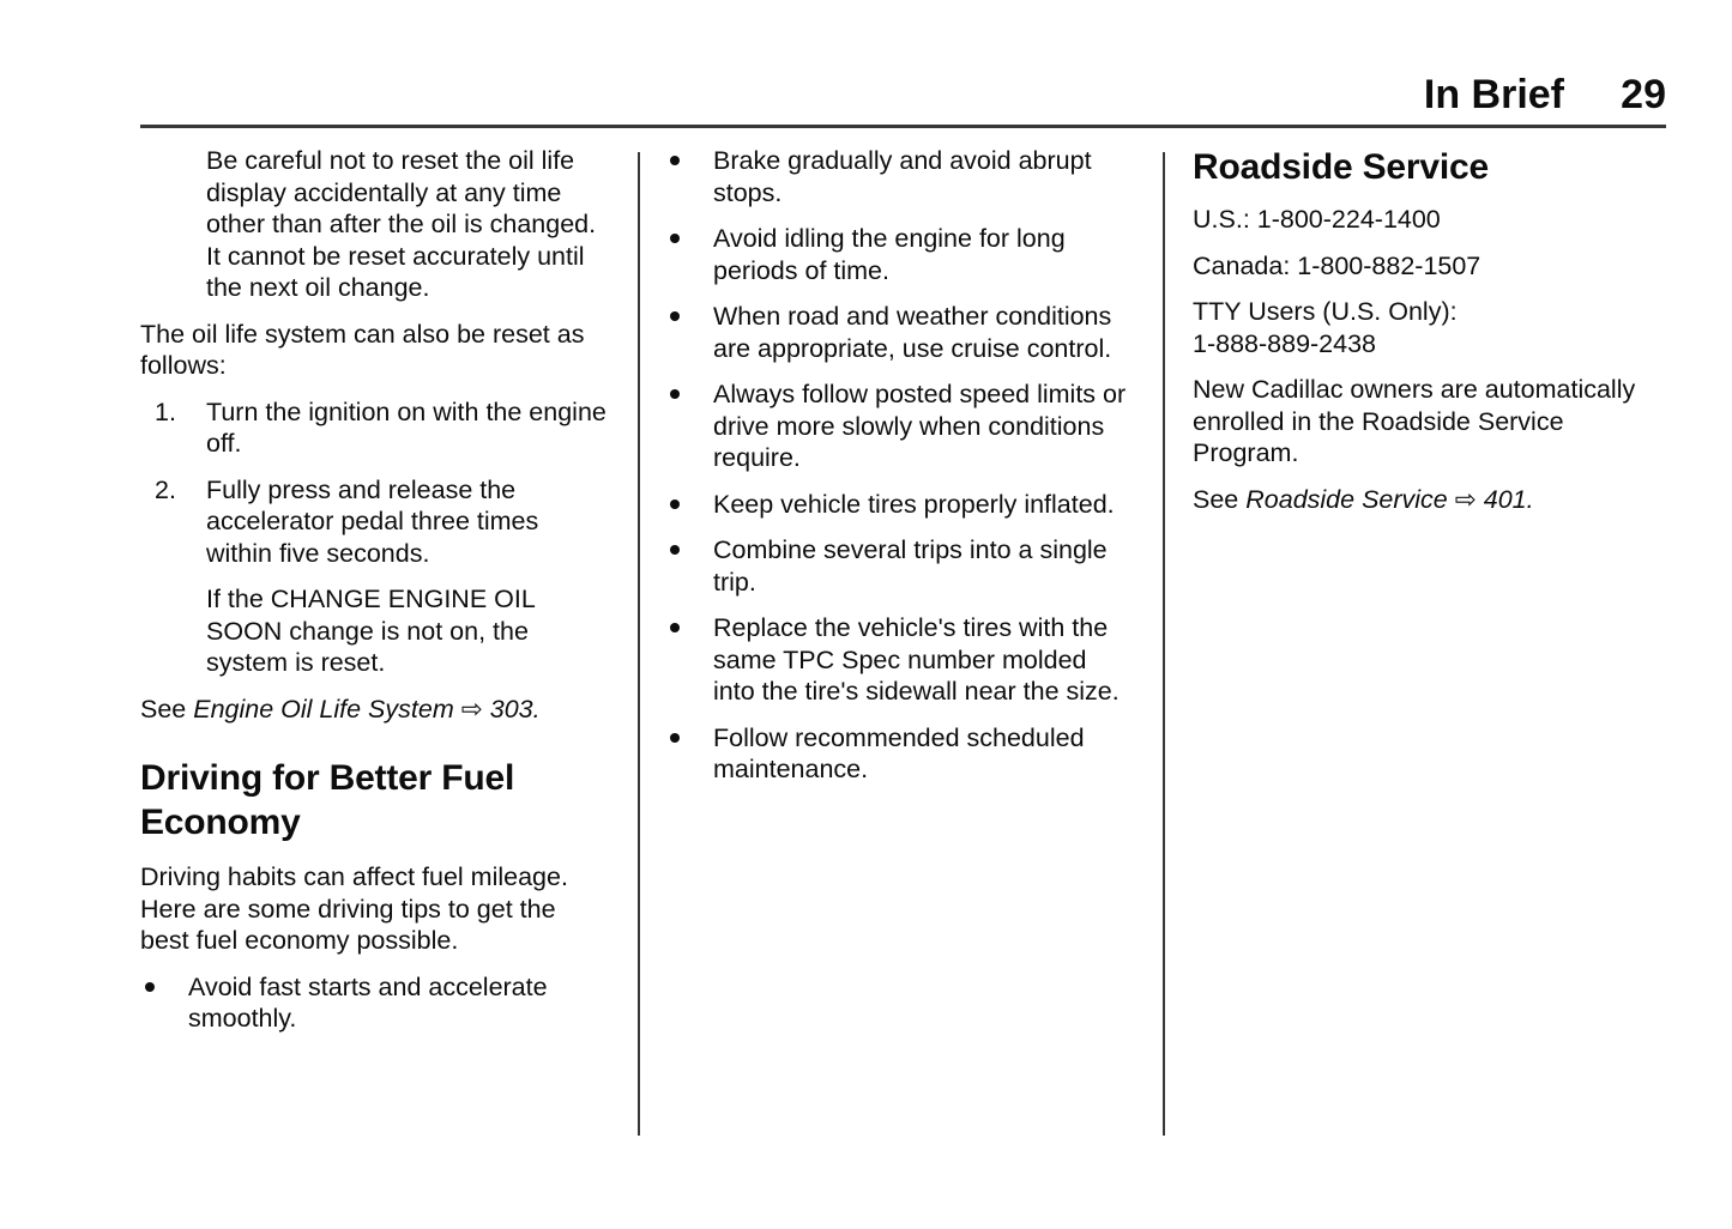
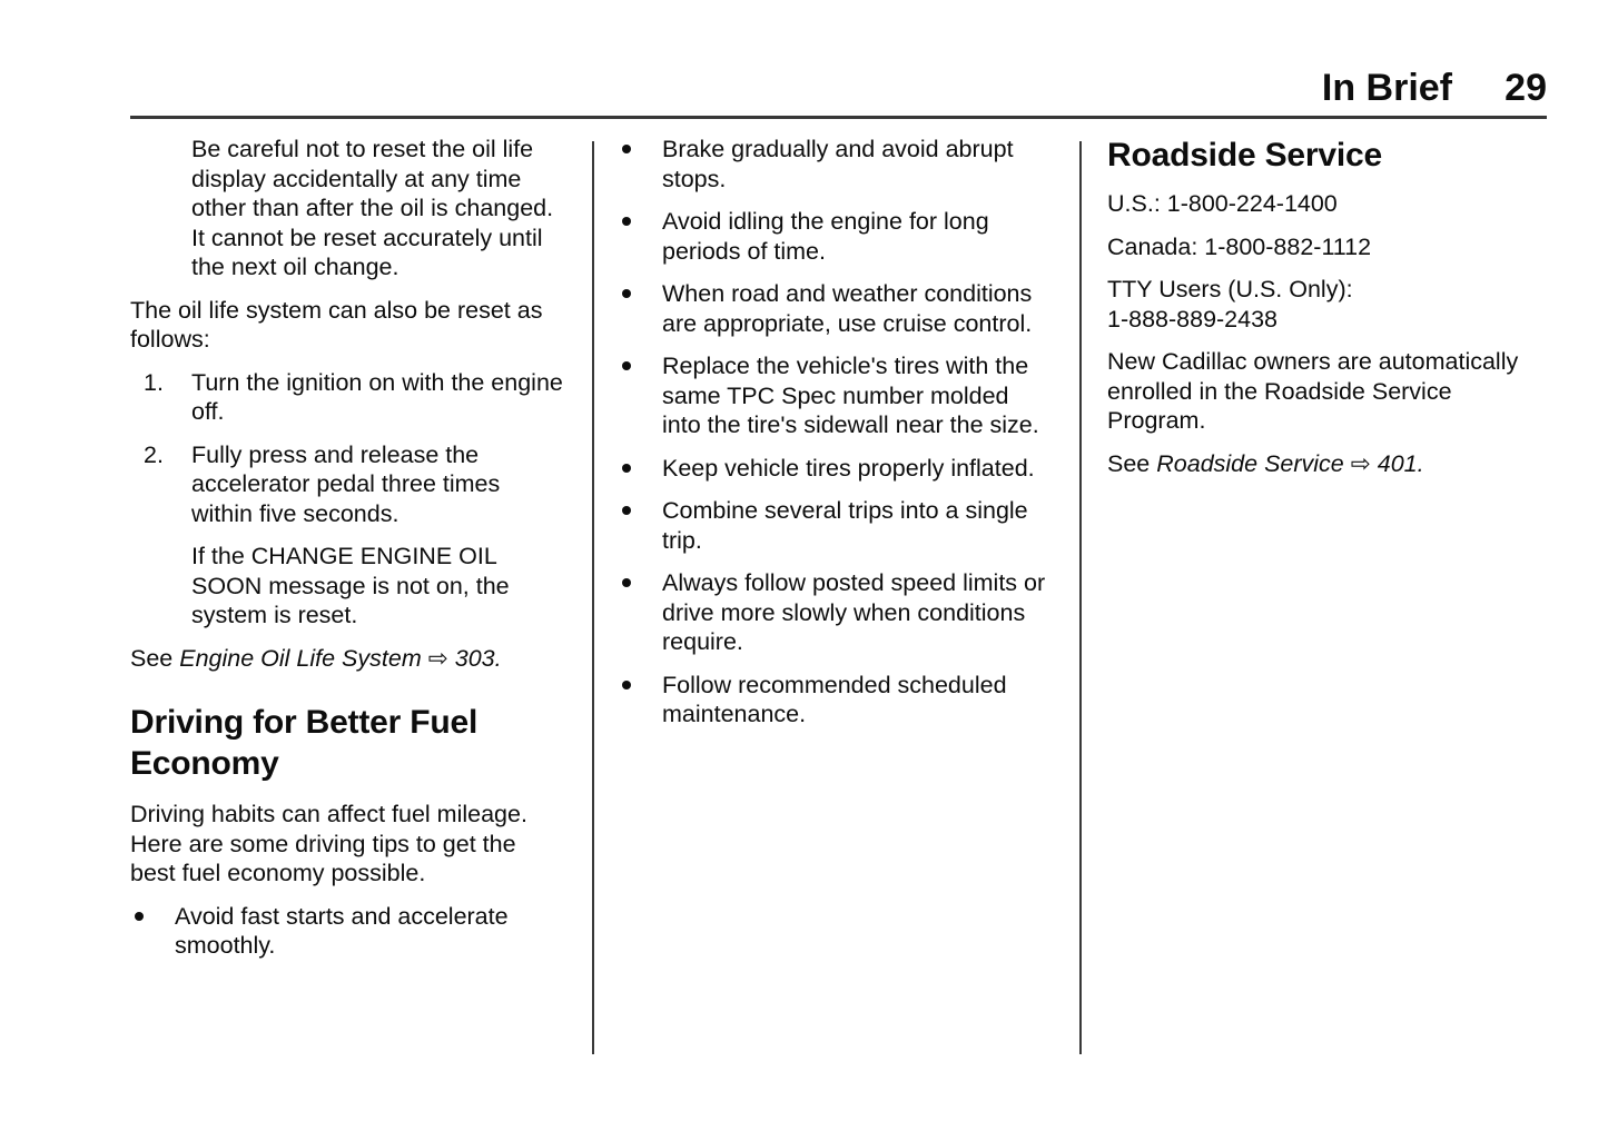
  In Brief
  29
  Be careful not to reset the oil life display accidentally at any time other than after the oil is changed. It cannot be reset accurately until the next oil change.
  The oil life system can also be reset as follows:
  1.
  Turn the ignition on with the engine off.
  2.
  Fully press and release the accelerator pedal three times within five seconds.
- If the CHANGE ENGINE OIL SOON change is not on, the system is reset.
+ If the CHANGE ENGINE OIL SOON message is not on, the system is reset.
  See Engine Oil Life System ⇨ 303.
  Driving for Better Fuel Economy
  Driving habits can affect fuel mileage. Here are some driving tips to get the best fuel economy possible.
  Avoid fast starts and accelerate smoothly.
  Brake gradually and avoid abrupt stops.
  Avoid idling the engine for long periods of time.
  When road and weather conditions are appropriate, use cruise control.
- Always follow posted speed limits or drive more slowly when conditions require.
+ Replace the vehicle's tires with the same TPC Spec number molded into the tire's sidewall near the size.
  Keep vehicle tires properly inflated.
  Combine several trips into a single trip.
- Replace the vehicle's tires with the same TPC Spec number molded into the tire's sidewall near the size.
+ Always follow posted speed limits or drive more slowly when conditions require.
  Follow recommended scheduled maintenance.
  Roadside Service
  U.S.: 1-800-224-1400
- Canada: 1-800-882-1507
+ Canada: 1-800-882-1112
  TTY Users (U.S. Only):
  1-888-889-2438
  New Cadillac owners are automatically enrolled in the Roadside Service Program.
  See Roadside Service ⇨ 401.
